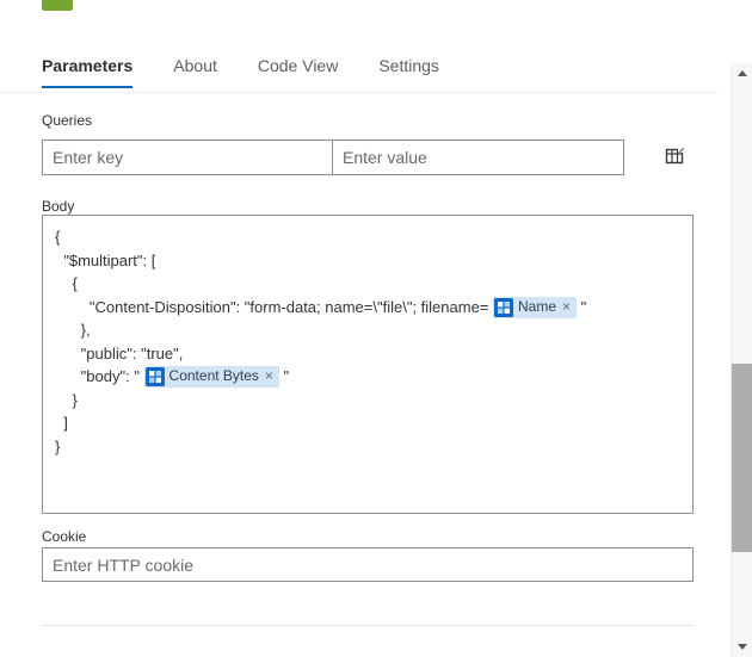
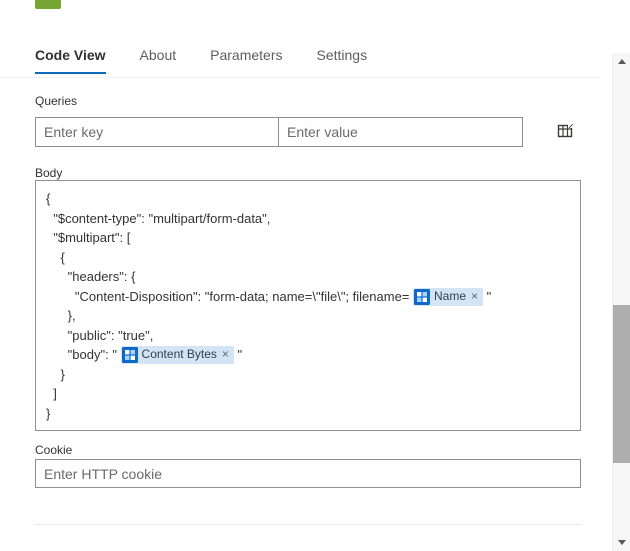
- Parameters
+ Code View
  About
- Code View
+ Parameters
  Settings
  Queries
  Enter key
  Enter value
  Body
  {
+ "$content-type": "multipart/form-data",
  "$multipart": [
  {
+ "headers": {
  "Content-Disposition": "form-data; name=\"file\"; filename=
  Name
  ×
  "
  },
  "public": "true",
  "body": "
  Content Bytes
  ×
  "
  }
  ]
  }
  Cookie
  Enter HTTP cookie
